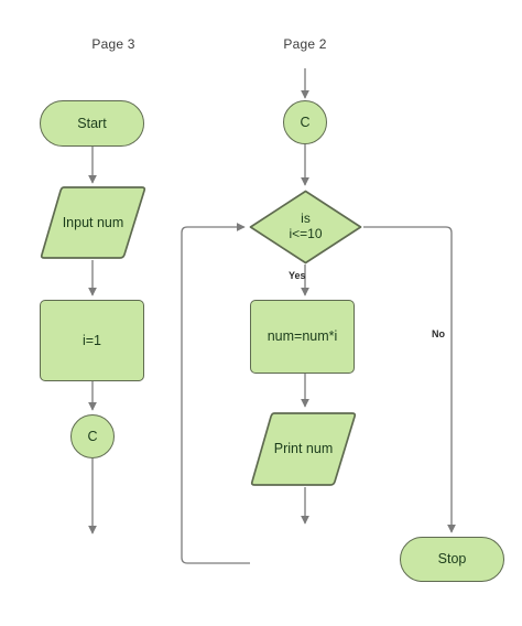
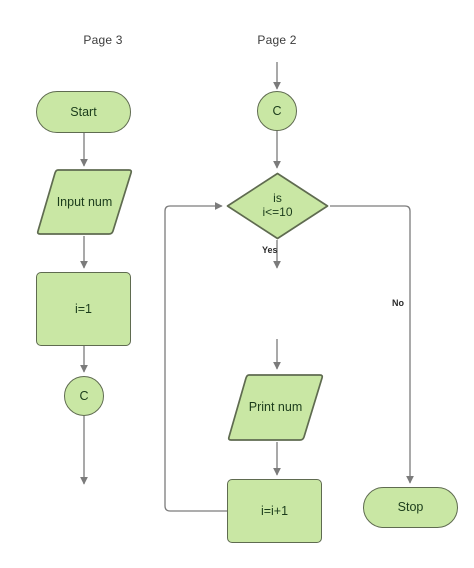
  Page 3
  Page 2
  Start
  Input num
  i=1
  C
  C
  is
  i<=10
- num=num*i
  Print num
+ i=i+1
  Stop
  Yes
  No
